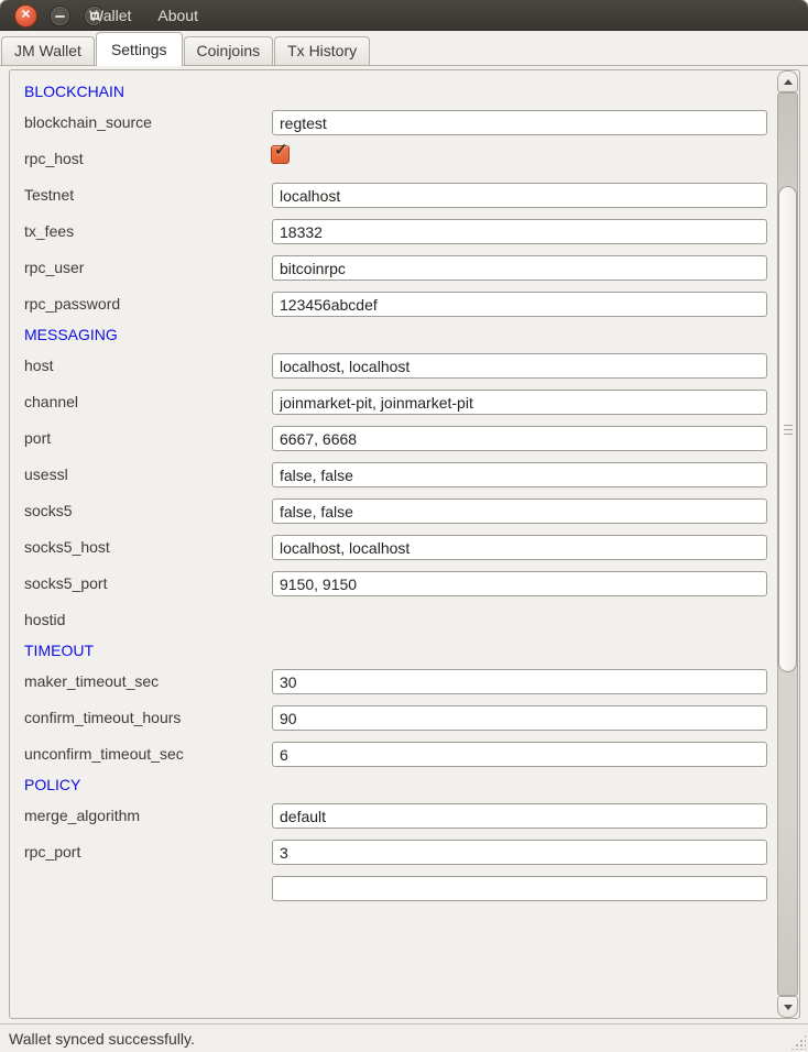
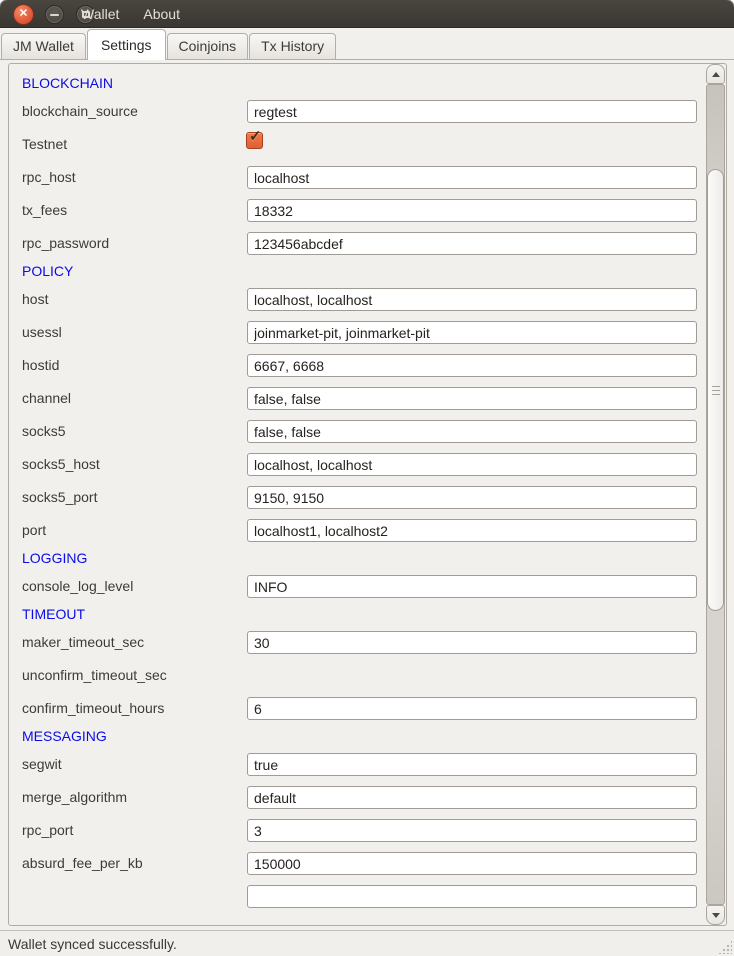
  ✕
  Wallet
  About
  JM Wallet
  Settings
  Coinjoins
  Tx History
  BLOCKCHAIN
  blockchain_source
  regtest
- rpc_host
+ Testnet
  ✓
- Testnet
+ rpc_host
  localhost
  tx_fees
  18332
- rpc_user
- bitcoinrpc
  rpc_password
  123456abcdef
- MESSAGING
+ POLICY
  host
  localhost, localhost
- channel
+ usessl
  joinmarket-pit, joinmarket-pit
- port
+ hostid
  6667, 6668
- usessl
+ channel
  false, false
  socks5
  false, false
  socks5_host
  localhost, localhost
  socks5_port
  9150, 9150
- hostid
+ port
+ localhost1, localhost2
+ LOGGING
+ console_log_level
+ INFO
  TIMEOUT
  maker_timeout_sec
  30
- confirm_timeout_hours
+ unconfirm_timeout_sec
- 90
- unconfirm_timeout_sec
+ confirm_timeout_hours
  6
- POLICY
+ MESSAGING
+ segwit
+ true
  merge_algorithm
  default
  rpc_port
  3
+ absurd_fee_per_kb
+ 150000
  Wallet synced successfully.
